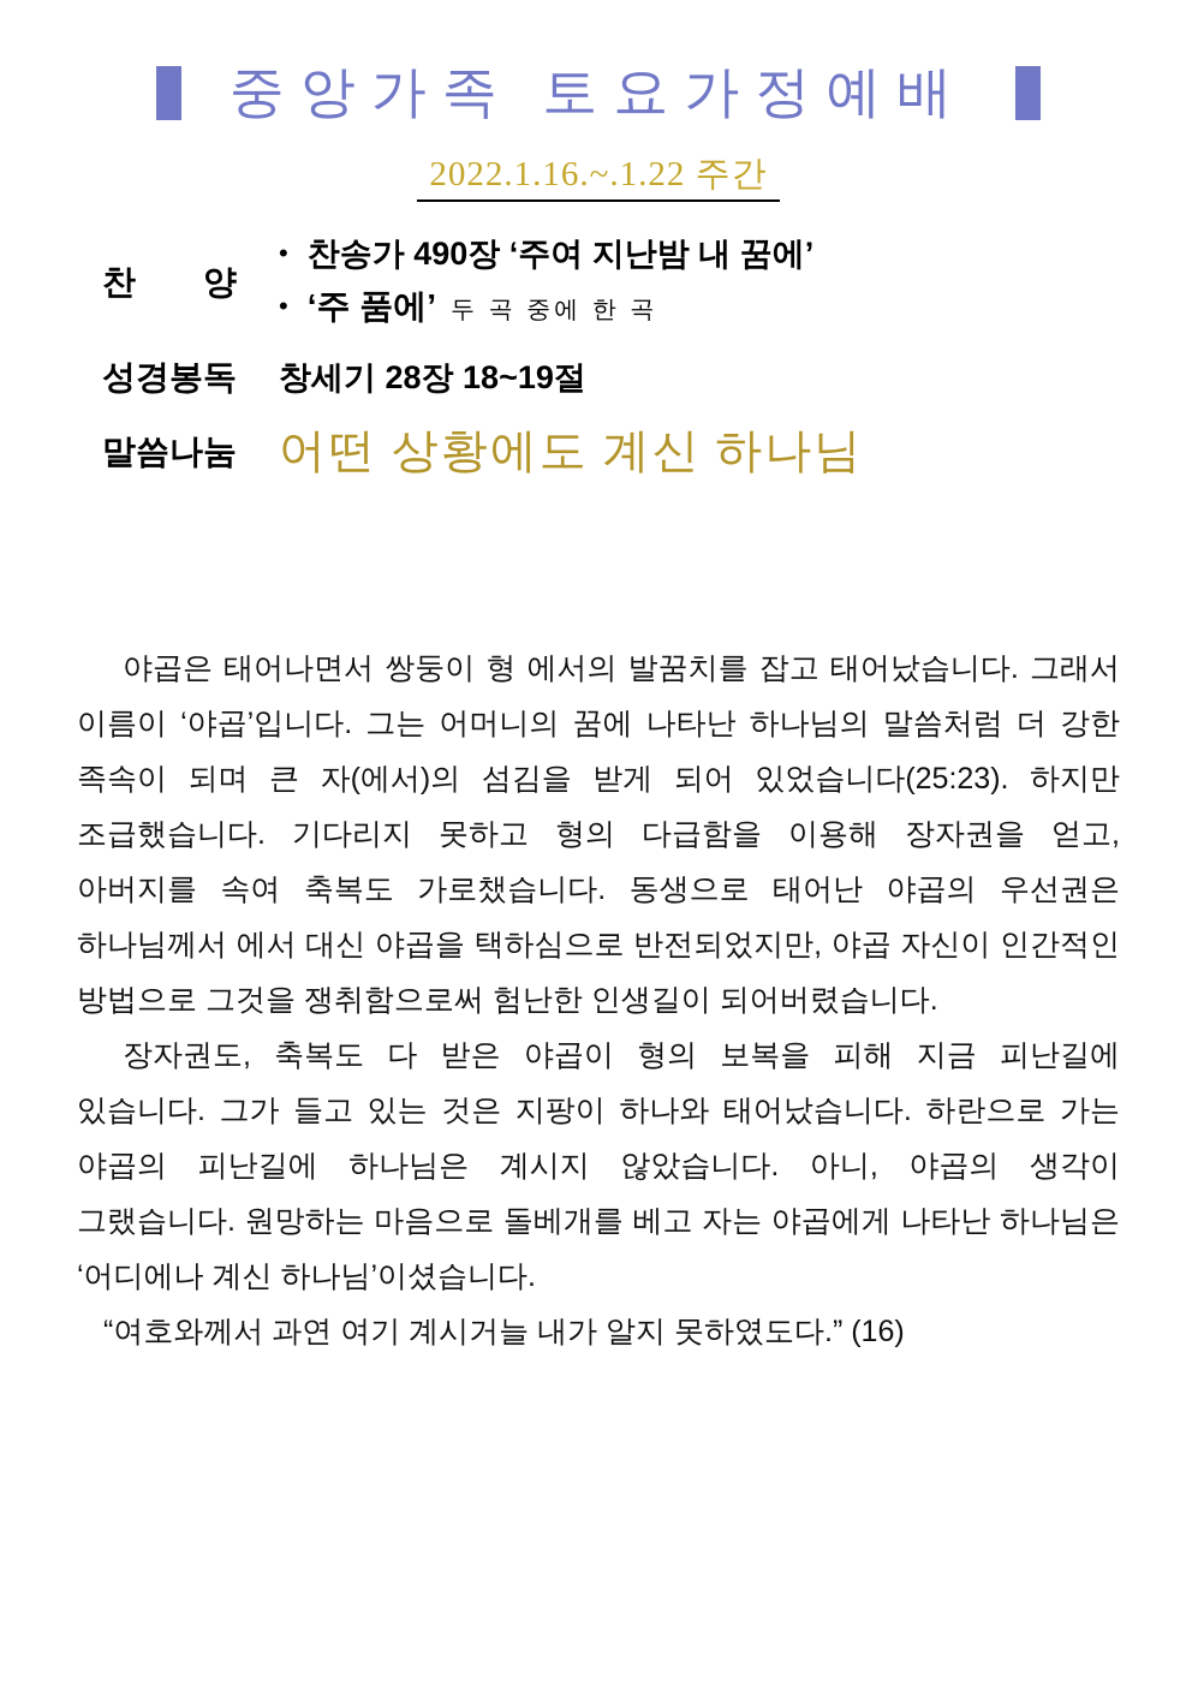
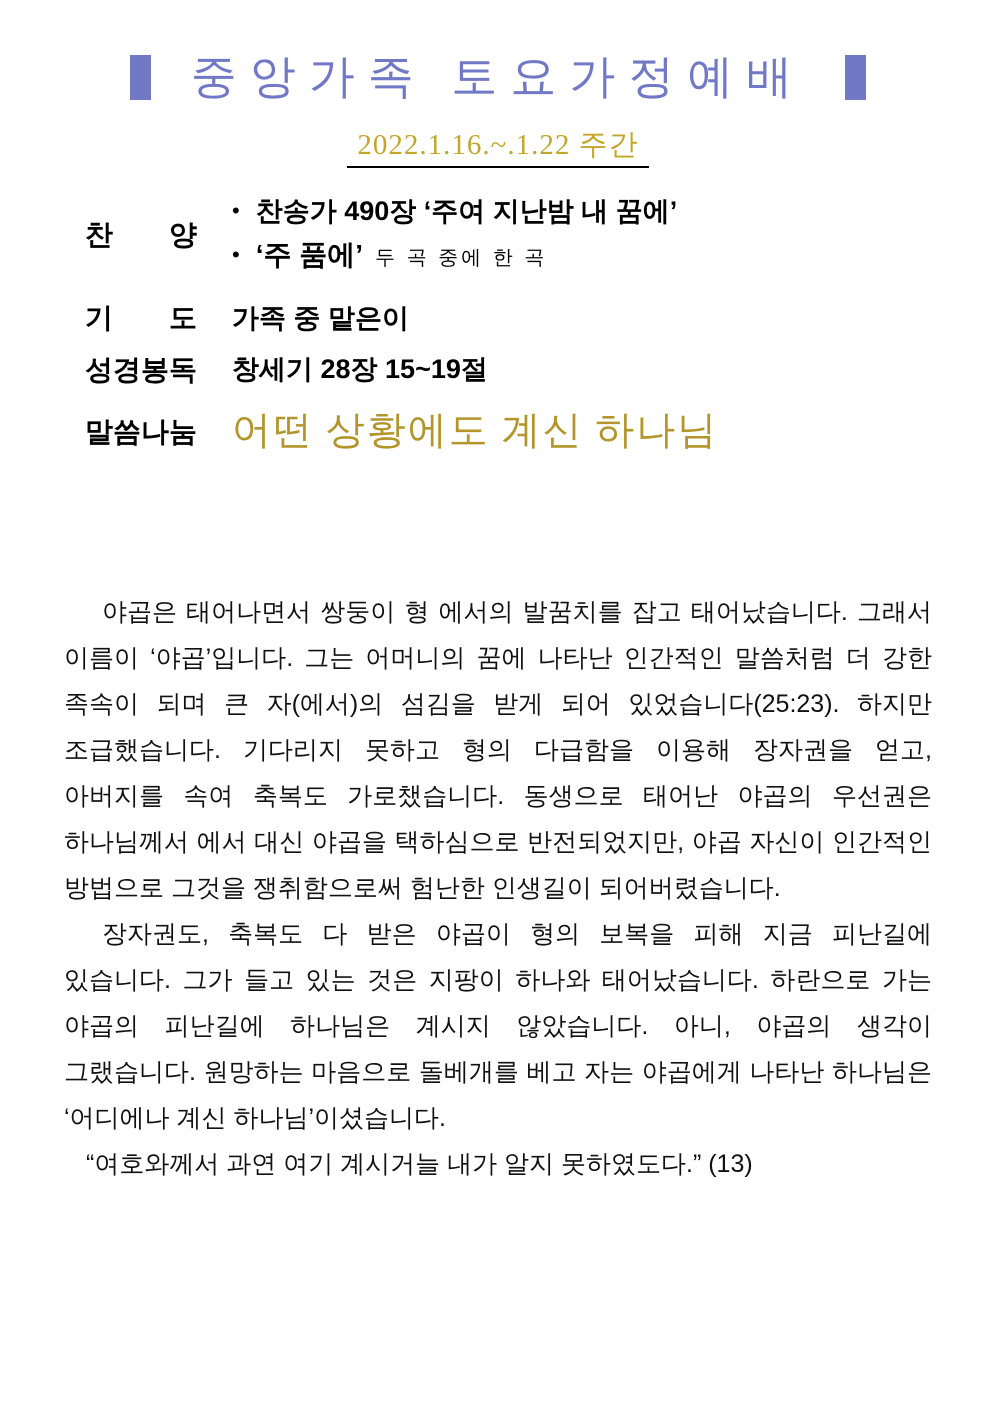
  중앙가족 토요가정예배
  2022.1.16.~.1.22 주간
  찬 양
  •
  찬송가 490장 ‘주여 지난밤 내 꿈에’
  •
  ‘주 품에’
  두 곡 중에 한 곡
+ 기 도
+ 가족 중 맡은이
  성경봉독
- 창세기 28장 18~19절
+ 창세기 28장 15~19절
  말씀나눔
  어떤 상황에도 계신 하나님
- 야곱은 태어나면서 쌍둥이 형 에서의 발꿈치를 잡고 태어났습니다. 그래서 이름이 ‘야곱’입니다. 그는 어머니의 꿈에 나타난 하나님의 말씀처럼 더 강한 족속이 되며 큰 자(에서)의 섬김을 받게 되어 있었습니다(25:23). 하지만 조급했습니다. 기다리지 못하고 형의 다급함을 이용해 장자권을 얻고, 아버지를 속여 축복도 가로챘습니다. 동생으로 태어난 야곱의 우선권은 하나님께서 에서 대신 야곱을 택하심으로 반전되었지만, 야곱 자신이 인간적인 방법으로 그것을 쟁취함으로써 험난한 인생길이 되어버렸습니다.
+ 야곱은 태어나면서 쌍둥이 형 에서의 발꿈치를 잡고 태어났습니다. 그래서 이름이 ‘야곱’입니다. 그는 어머니의 꿈에 나타난 인간적인 말씀처럼 더 강한 족속이 되며 큰 자(에서)의 섬김을 받게 되어 있었습니다(25:23). 하지만 조급했습니다. 기다리지 못하고 형의 다급함을 이용해 장자권을 얻고, 아버지를 속여 축복도 가로챘습니다. 동생으로 태어난 야곱의 우선권은 하나님께서 에서 대신 야곱을 택하심으로 반전되었지만, 야곱 자신이 인간적인 방법으로 그것을 쟁취함으로써 험난한 인생길이 되어버렸습니다.
  장자권도, 축복도 다 받은 야곱이 형의 보복을 피해 지금 피난길에 있습니다. 그가 들고 있는 것은 지팡이 하나와 태어났습니다. 하란으로 가는 야곱의 피난길에 하나님은 계시지 않았습니다. 아니, 야곱의 생각이 그랬습니다. 원망하는 마음으로 돌베개를 베고 자는 야곱에게 나타난 하나님은 ‘어디에나 계신 하나님’이셨습니다.
- “여호와께서 과연 여기 계시거늘 내가 알지 못하였도다.” (16)
+ “여호와께서 과연 여기 계시거늘 내가 알지 못하였도다.” (13)
